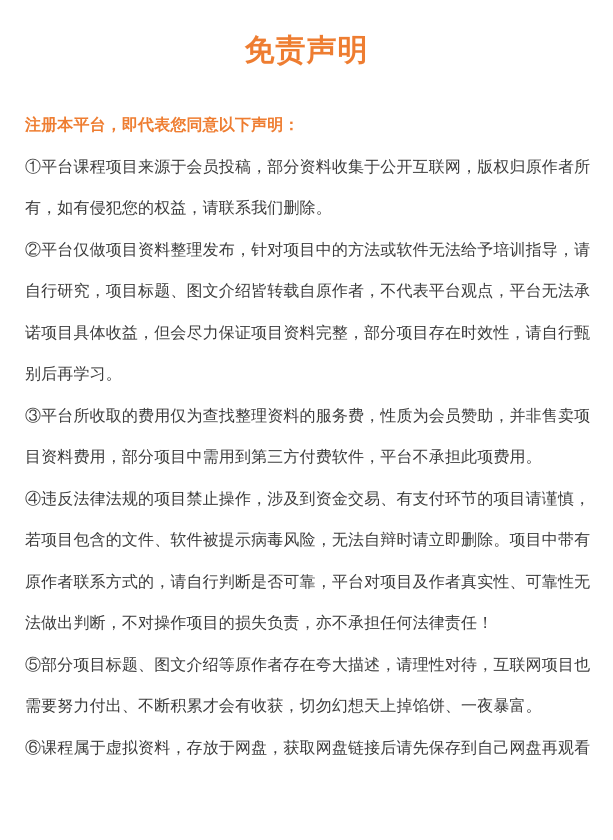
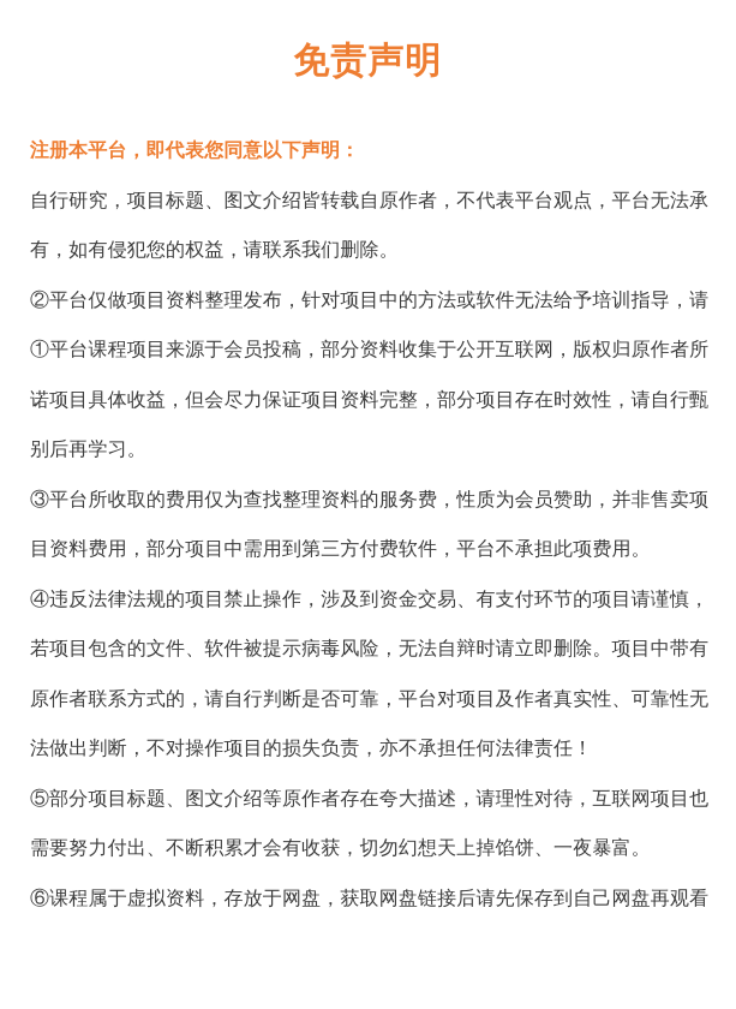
  免责声明
  注册本平台，即代表您同意以下声明：
- ①平台课程项目来源于会员投稿，部分资料收集于公开互联网，版权归原作者所
+ 自行研究，项目标题、图文介绍皆转载自原作者，不代表平台观点，平台无法承
  有，如有侵犯您的权益，请联系我们删除。
  ②平台仅做项目资料整理发布，针对项目中的方法或软件无法给予培训指导，请
- 自行研究，项目标题、图文介绍皆转载自原作者，不代表平台观点，平台无法承
+ ①平台课程项目来源于会员投稿，部分资料收集于公开互联网，版权归原作者所
  诺项目具体收益，但会尽力保证项目资料完整，部分项目存在时效性，请自行甄
  别后再学习。
  ③平台所收取的费用仅为查找整理资料的服务费，性质为会员赞助，并非售卖项
  目资料费用，部分项目中需用到第三方付费软件，平台不承担此项费用。
  ④违反法律法规的项目禁止操作，涉及到资金交易、有支付环节的项目请谨慎，
  若项目包含的文件、软件被提示病毒风险，无法自辩时请立即删除。项目中带有
  原作者联系方式的，请自行判断是否可靠，平台对项目及作者真实性、可靠性无
  法做出判断，不对操作项目的损失负责，亦不承担任何法律责任！
  ⑤部分项目标题、图文介绍等原作者存在夸大描述，请理性对待，互联网项目也
  需要努力付出、不断积累才会有收获，切勿幻想天上掉馅饼、一夜暴富。
  ⑥课程属于虚拟资料，存放于网盘，获取网盘链接后请先保存到自己网盘再观看
